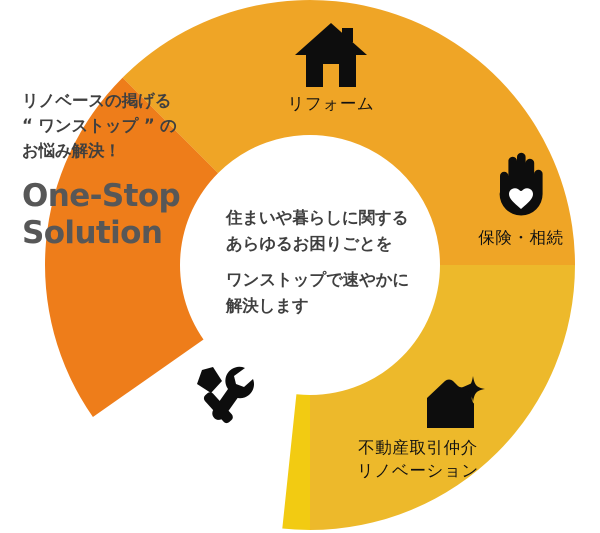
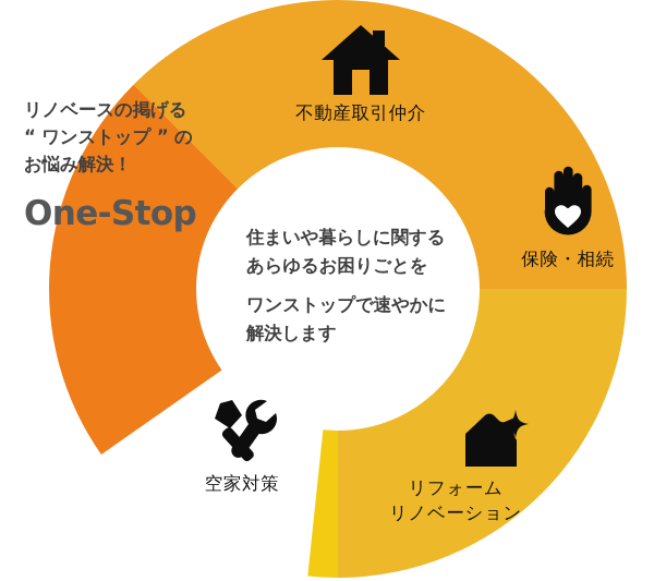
  リノベースの掲げる
  “ ワンストップ ” の
  お悩み解決！
  One-Stop
- Solution
  住まいや暮らしに関する
  あらゆるお困りごとを
  ワンストップで速やかに
  解決します
- リフォーム
+ 不動産取引仲介
  保険・相続
- 不動産取引仲介
+ リフォーム
  リノベーション
+ 空家対策
